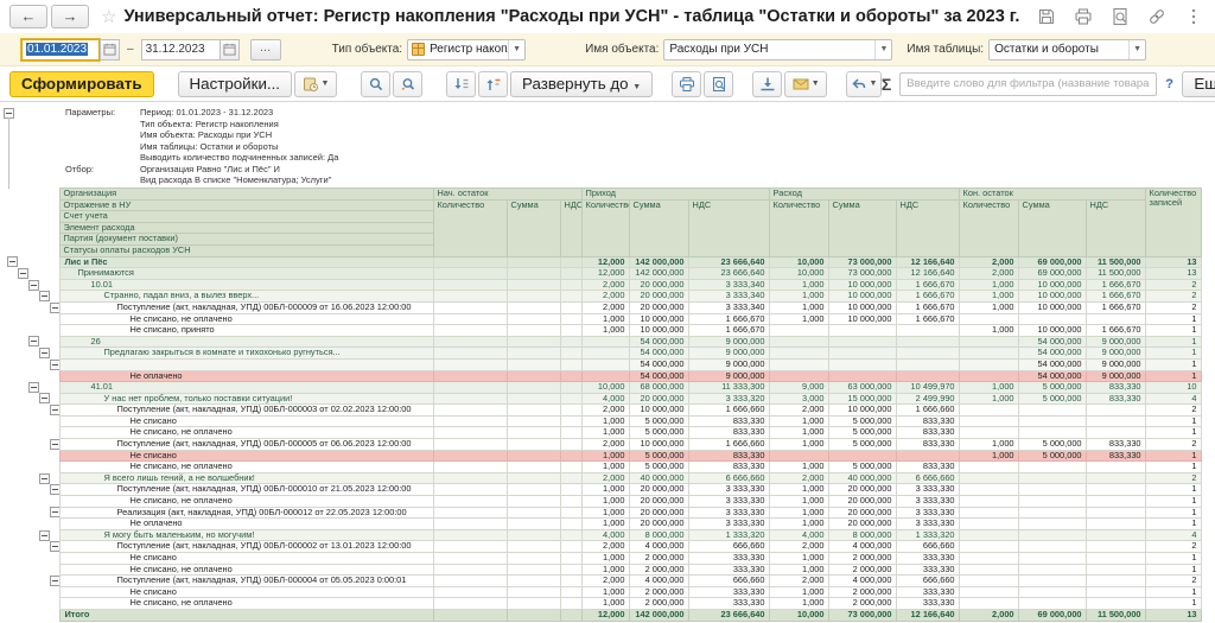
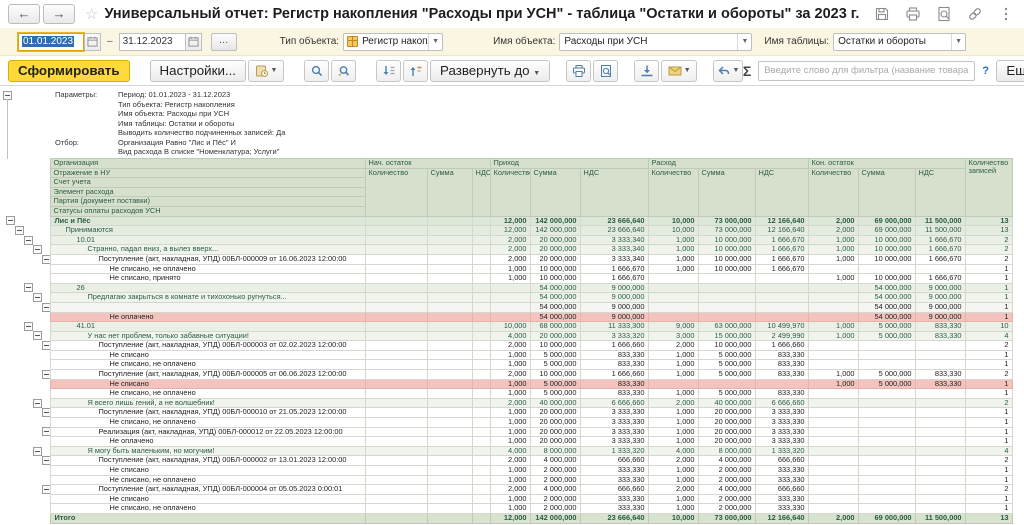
  ←
  →
  ☆
  Универсальный отчет: Регистр накопления "Расходы при УСН" - таблица "Остатки и обороты" за 2023 г.
  01.01.2023
  –
  31.12.2023
  ...
  Тип объекта:
  Регистр накоп
  Имя объекта:
  Расходы при УСН
  Имя таблицы:
  Остатки и обороты
  Сформировать
  Настройки...
  Развернуть до
  Σ
  ?
  Параметры:
  Период: 01.01.2023 - 31.12.2023
  Тип объекта: Регистр накопления
  Имя объекта: Расходы при УСН
  Имя таблицы: Остатки и обороты
  Выводить количество подчиненных записей: Да
  Отбор:
  Организация Равно "Лис и Пёс" И
  Вид расхода В списке "Номенклатура; Услуги"
  	Организация	Нач. остаток	Приход	Расход	Кон. остаток	Количество записей
  Отражение в НУ	Количество	Сумма	НДС	Количеств	Сумма	НДС	Количество	Сумма	НДС	Количество	Сумма	НДС
  Счет учета
  Элемент расхода
  Партия (документ поставки)
  Статусы оплаты расходов УСН
  	Лис и Пёс				12,000	142 000,000	23 666,640	10,000	73 000,000	12 166,640	2,000	69 000,000	11 500,000	13
  	Принимаются				12,000	142 000,000	23 666,640	10,000	73 000,000	12 166,640	2,000	69 000,000	11 500,000	13
  	10.01				2,000	20 000,000	3 333,340	1,000	10 000,000	1 666,670	1,000	10 000,000	1 666,670	2
  	Странно, падал вниз, а вылез вверх...				2,000	20 000,000	3 333,340	1,000	10 000,000	1 666,670	1,000	10 000,000	1 666,670	2
  	Поступление (акт, накладная, УПД) 00БЛ-000009 от 16.06.2023 12:00:00				2,000	20 000,000	3 333,340	1,000	10 000,000	1 666,670	1,000	10 000,000	1 666,670	2
  	Не списано, не оплачено				1,000	10 000,000	1 666,670	1,000	10 000,000	1 666,670				1
  	Не списано, принято				1,000	10 000,000	1 666,670				1,000	10 000,000	1 666,670	1
  	26					54 000,000	9 000,000					54 000,000	9 000,000	1
  	Предлагаю закрыться в комнате и тихохонько ругнуться...					54 000,000	9 000,000					54 000,000	9 000,000	1
  						54 000,000	9 000,000					54 000,000	9 000,000	1
  	Не оплачено					54 000,000	9 000,000					54 000,000	9 000,000	1
  	41.01				10,000	68 000,000	11 333,300	9,000	63 000,000	10 499,970	1,000	5 000,000	833,330	10
- 	У нас нет проблем, только поставки ситуации!				4,000	20 000,000	3 333,320	3,000	15 000,000	2 499,990	1,000	5 000,000	833,330	4
+ 	У нас нет проблем, только забавные ситуации!				4,000	20 000,000	3 333,320	3,000	15 000,000	2 499,990	1,000	5 000,000	833,330	4
  	Поступление (акт, накладная, УПД) 00БЛ-000003 от 02.02.2023 12:00:00				2,000	10 000,000	1 666,660	2,000	10 000,000	1 666,660				2
  	Не списано				1,000	5 000,000	833,330	1,000	5 000,000	833,330				1
  	Не списано, не оплачено				1,000	5 000,000	833,330	1,000	5 000,000	833,330				1
  	Поступление (акт, накладная, УПД) 00БЛ-000005 от 06.06.2023 12:00:00				2,000	10 000,000	1 666,660	1,000	5 000,000	833,330	1,000	5 000,000	833,330	2
  	Не списано				1,000	5 000,000	833,330				1,000	5 000,000	833,330	1
  	Не списано, не оплачено				1,000	5 000,000	833,330	1,000	5 000,000	833,330				1
  	Я всего лишь гений, а не волшебник!				2,000	40 000,000	6 666,660	2,000	40 000,000	6 666,660				2
  	Поступление (акт, накладная, УПД) 00БЛ-000010 от 21.05.2023 12:00:00				1,000	20 000,000	3 333,330	1,000	20 000,000	3 333,330				1
  	Не списано, не оплачено				1,000	20 000,000	3 333,330	1,000	20 000,000	3 333,330				1
  	Реализация (акт, накладная, УПД) 00БЛ-000012 от 22.05.2023 12:00:00				1,000	20 000,000	3 333,330	1,000	20 000,000	3 333,330				1
  	Не оплачено				1,000	20 000,000	3 333,330	1,000	20 000,000	3 333,330				1
  	Я могу быть маленьким, но могучим!				4,000	8 000,000	1 333,320	4,000	8 000,000	1 333,320				4
  	Поступление (акт, накладная, УПД) 00БЛ-000002 от 13.01.2023 12:00:00				2,000	4 000,000	666,660	2,000	4 000,000	666,660				2
  	Не списано				1,000	2 000,000	333,330	1,000	2 000,000	333,330				1
  	Не списано, не оплачено				1,000	2 000,000	333,330	1,000	2 000,000	333,330				1
  	Поступление (акт, накладная, УПД) 00БЛ-000004 от 05.05.2023 0:00:01				2,000	4 000,000	666,660	2,000	4 000,000	666,660				2
  	Не списано				1,000	2 000,000	333,330	1,000	2 000,000	333,330				1
  	Не списано, не оплачено				1,000	2 000,000	333,330	1,000	2 000,000	333,330				1
  	Итого				12,000	142 000,000	23 666,640	10,000	73 000,000	12 166,640	2,000	69 000,000	11 500,000	13
